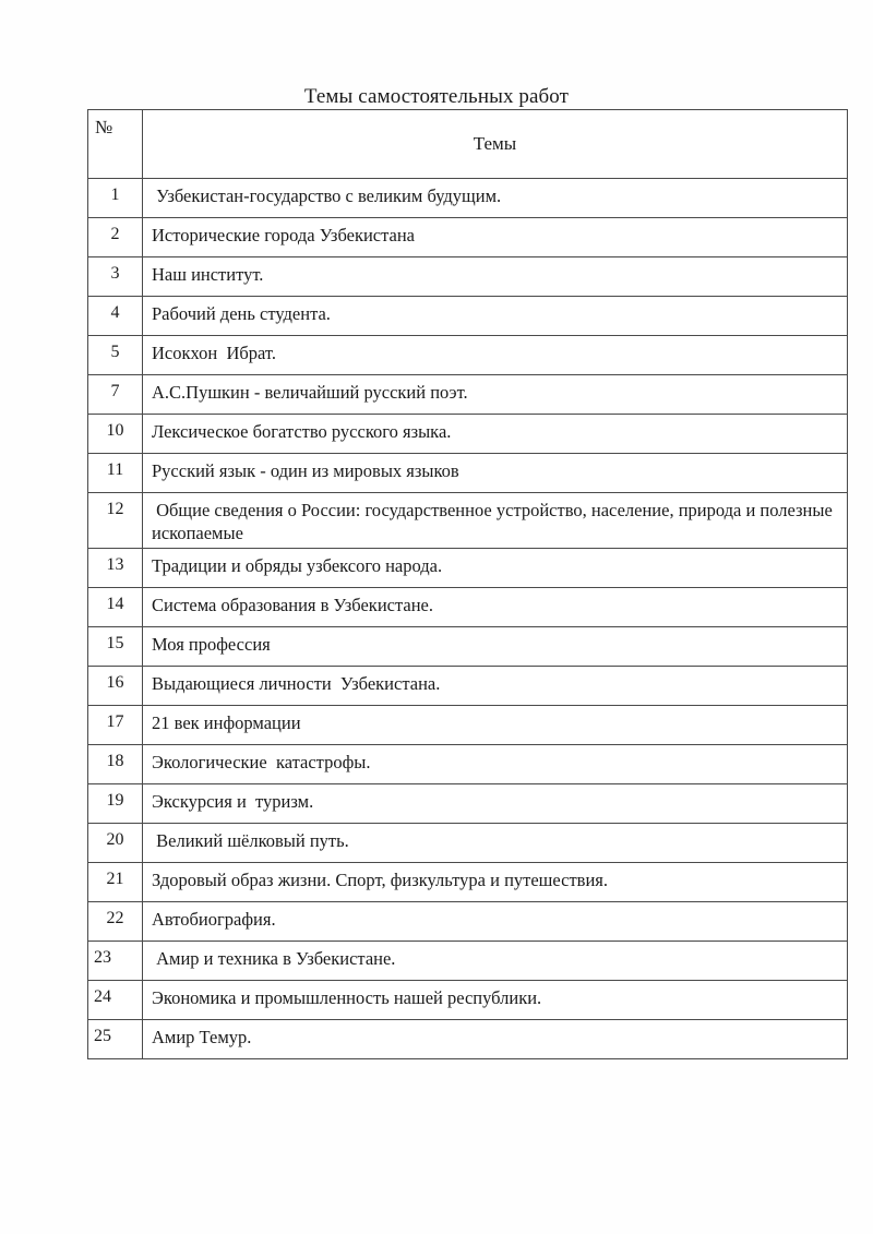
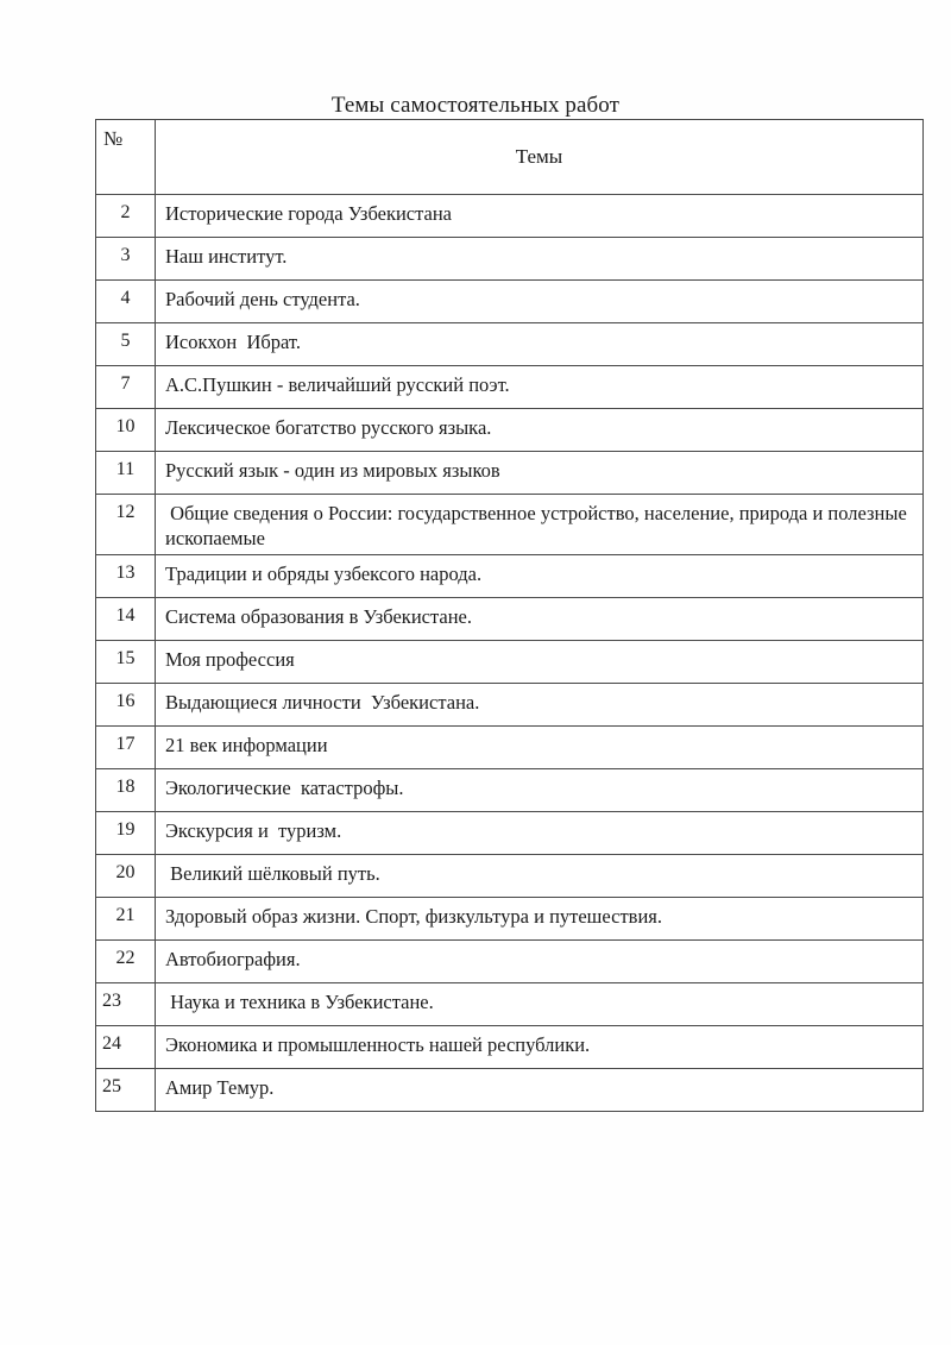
  Темы самостоятельных работ
  №	Темы
- 1	Узбекистан-государство с великим будущим.
  2	Исторические города Узбекистана
  3	Наш институт.
  4	Рабочий день студента.
  5	Исокхон Ибрат.
  7	А.С.Пушкин - величайший русский поэт.
  10	Лексическое богатство русского языка.
  11	Русский язык - один из мировых языков
  12	Общие сведения о России: государственное устройство, население, природа и полезные ископаемые
  13	Традиции и обряды узбексого народа.
  14	Система образования в Узбекистане.
  15	Моя профессия
  16	Выдающиеся личности Узбекистана.
  17	21 век информации
  18	Экологические катастрофы.
  19	Экскурсия и туризм.
  20	Великий шёлковый путь.
  21	Здоровый образ жизни. Спорт, физкультура и путешествия.
  22	Автобиография.
- 23	Амир и техника в Узбекистане.
+ 23	Наука и техника в Узбекистане.
  24	Экономика и промышленность нашей республики.
  25	Амир Темур.
